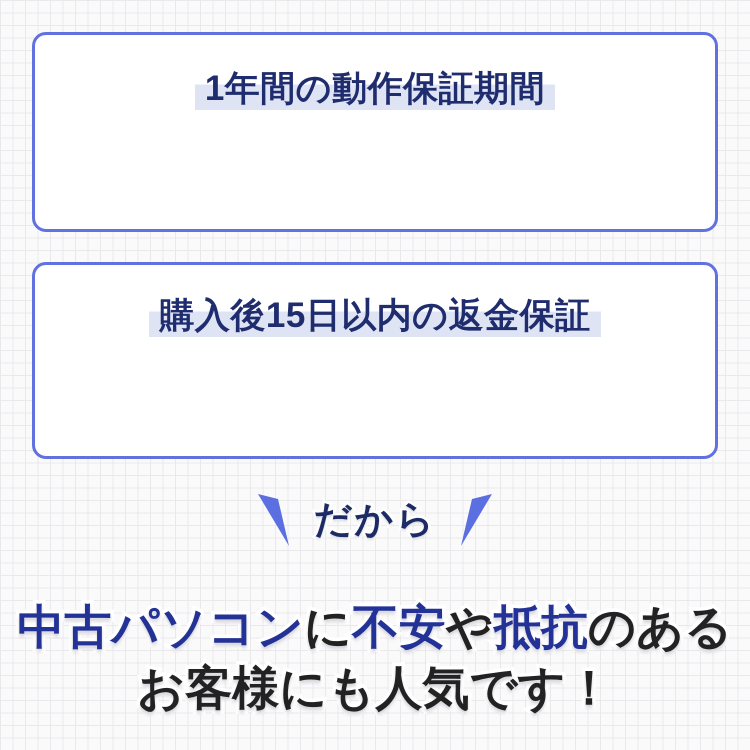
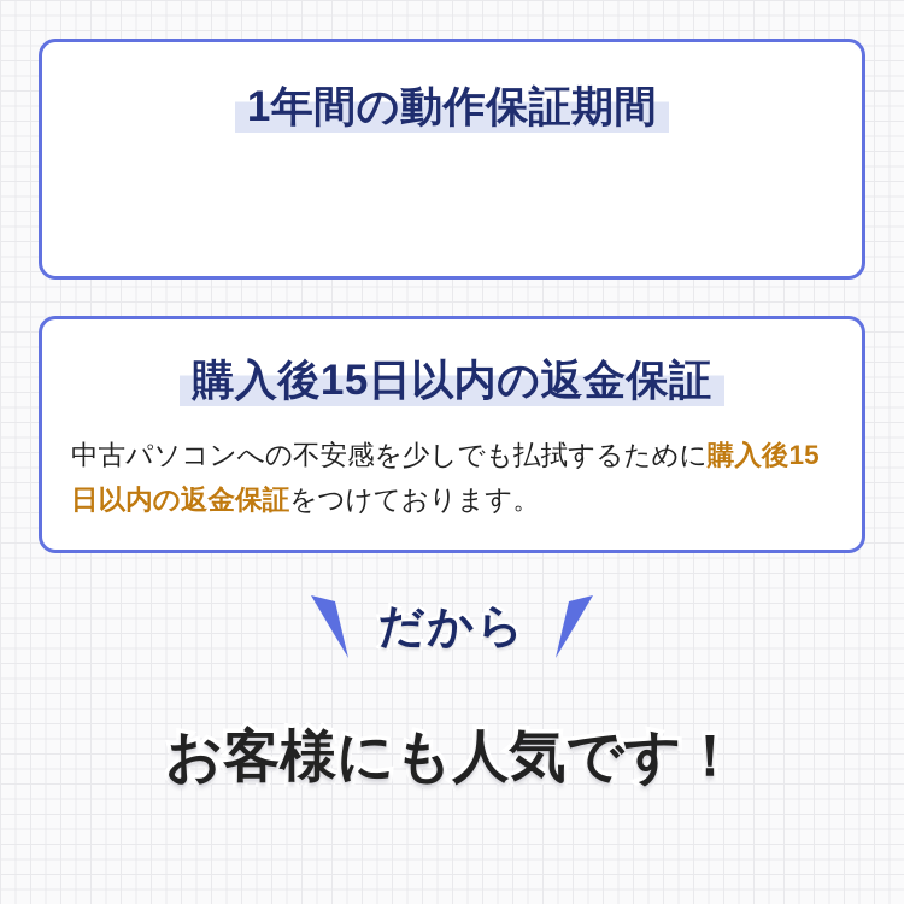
  1年間の動作保証期間
  購入後15日以内の返金保証
+ 中古パソコンへの不安感を少しでも払拭するために購入後15日以内の返金保証をつけております。
  だから
- 中古パソコンに不安や抵抗のある
  お客様にも人気です！
